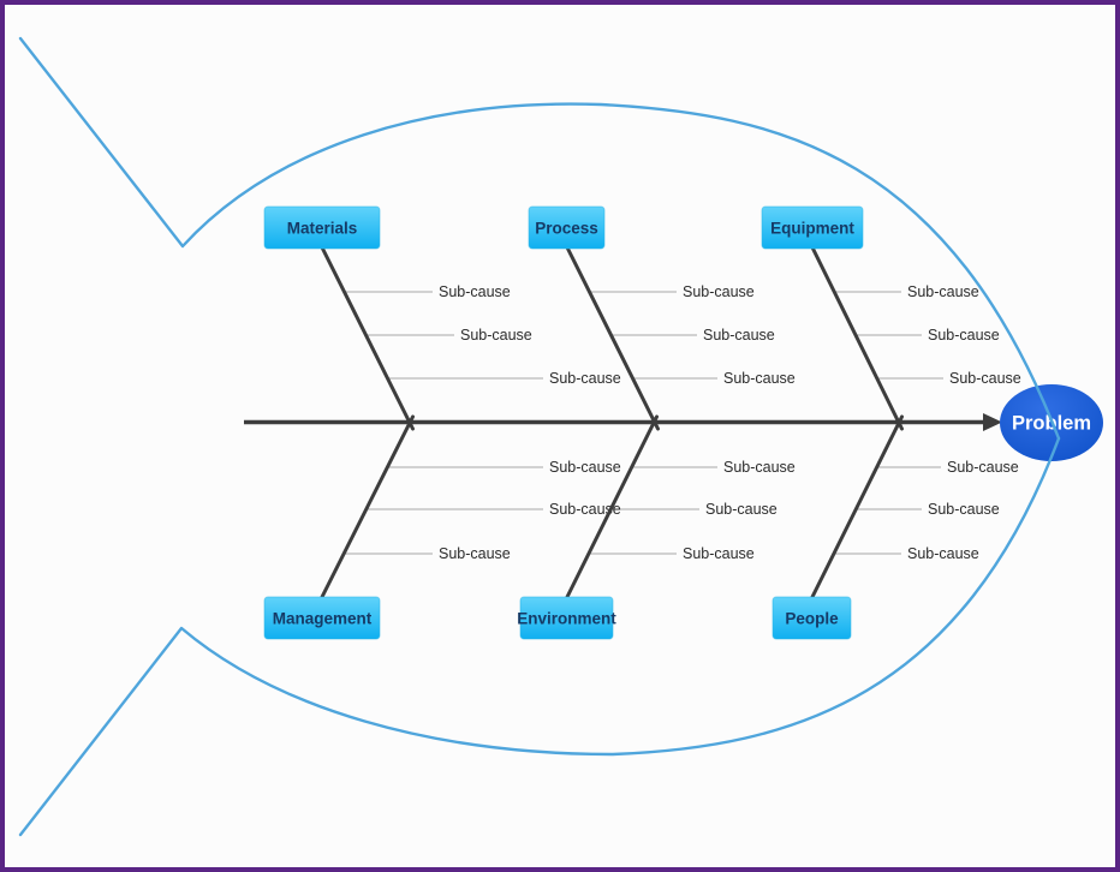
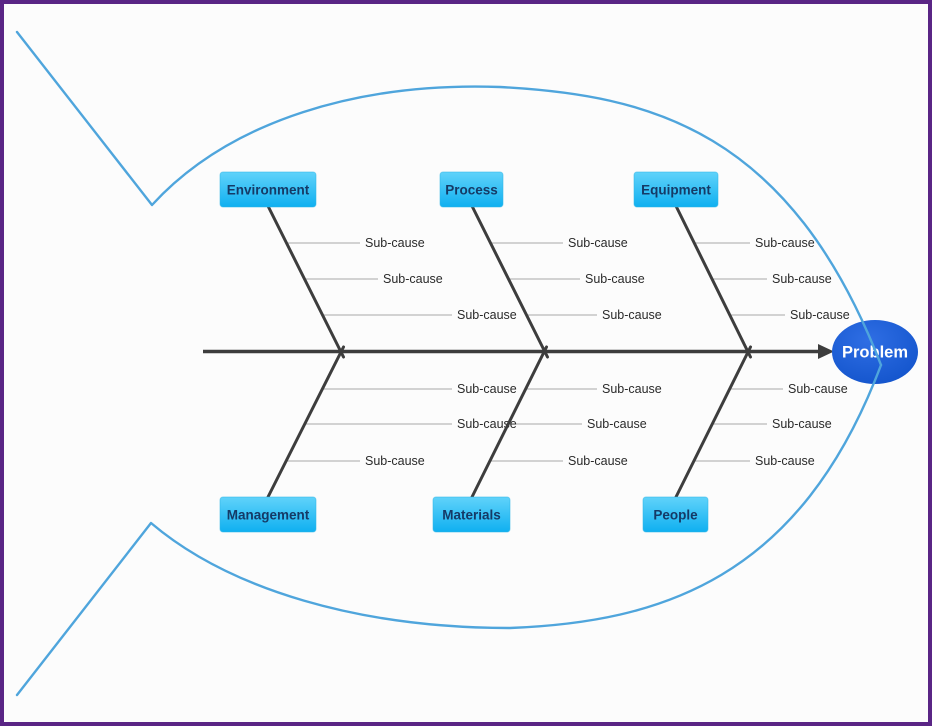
  Sub-cause
  Sub-cause
  Sub-cause
  Sub-cause
  Sub-cause
  Sub-cause
  Sub-cause
  Sub-cause
  Sub-cause
  Sub-cause
  Sub-caue
  Sub-cause
  Sub-cause
  Sub-cause
  Sub-cause
  Sub-cause
  Sub-cause
  Sub-cause
- Materials
+ Environment
  Process
  Equipment
  Management
- Environment
+ Materials
  People
  Problem
